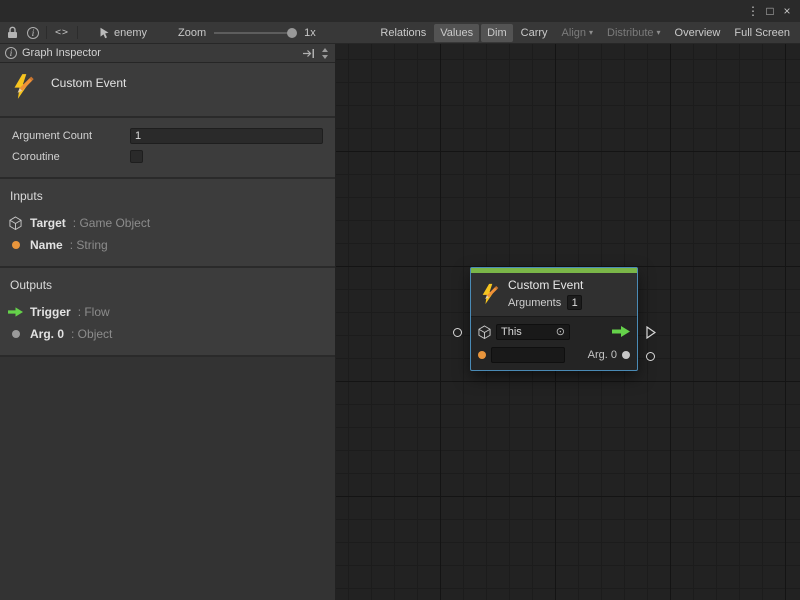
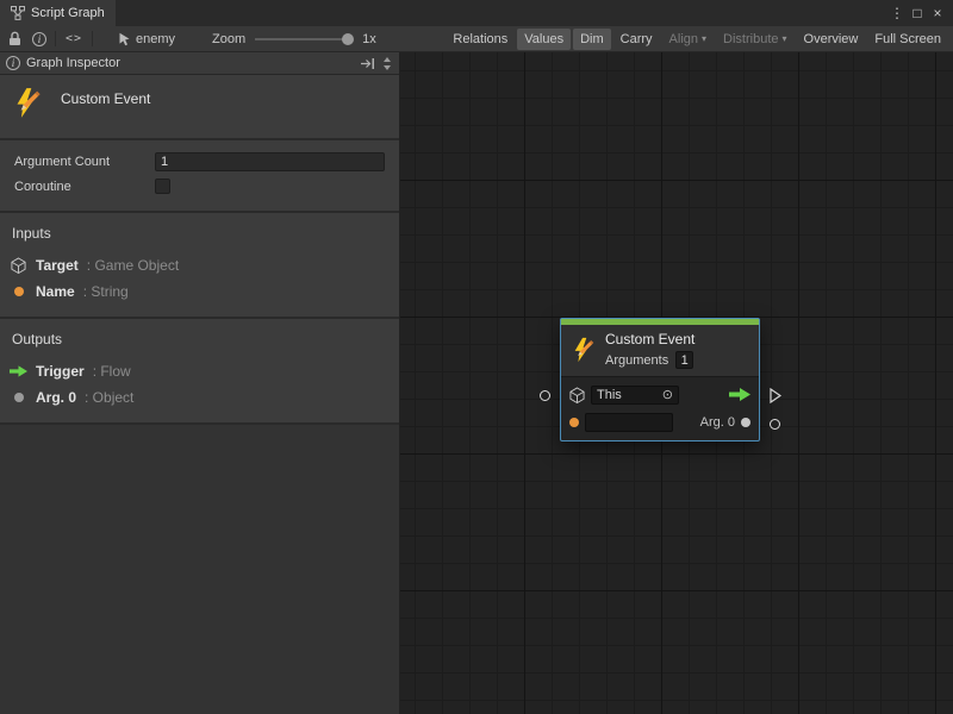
+ Script Graph
  ⋮
  □
  ×
  i
  <>
  enemy
  Zoom
  1x
  Relations
  Values
  Dim
  Carry
  Align
  ▾
  Distribute
  ▾
  Overview
  Full Screen
  i
  Graph Inspector
  Custom Event
  Argument Count
  1
  Coroutine
  Inputs
  Target
  : Game Object
  Name
  : String
  Outputs
  Trigger
  : Flow
  Arg. 0
  : Object
  Custom Event
  Arguments
  1
  This
  ⊙
  Arg. 0
